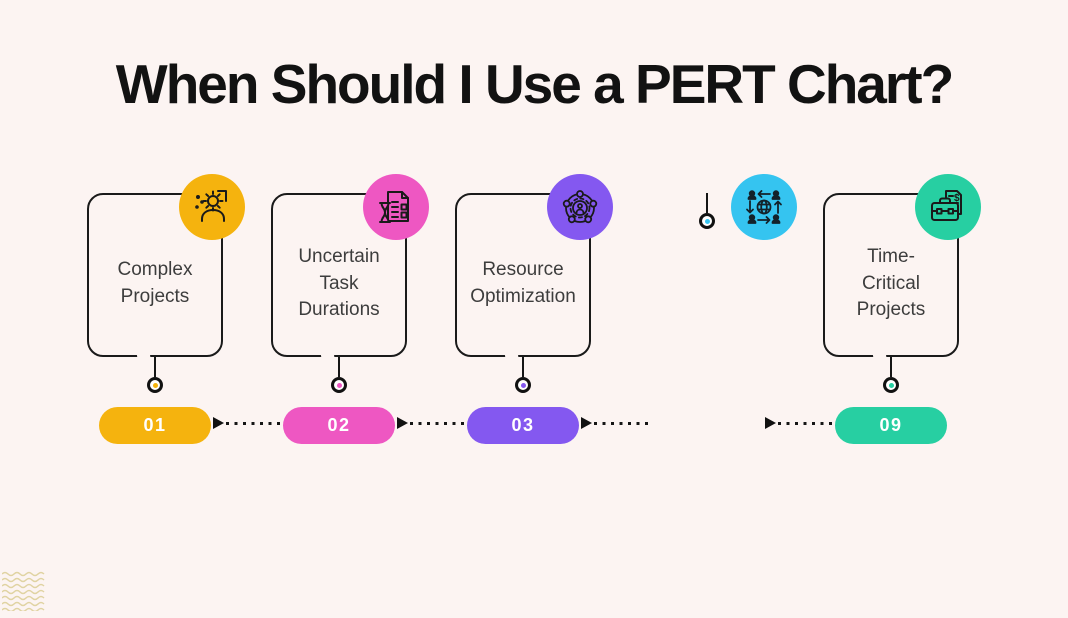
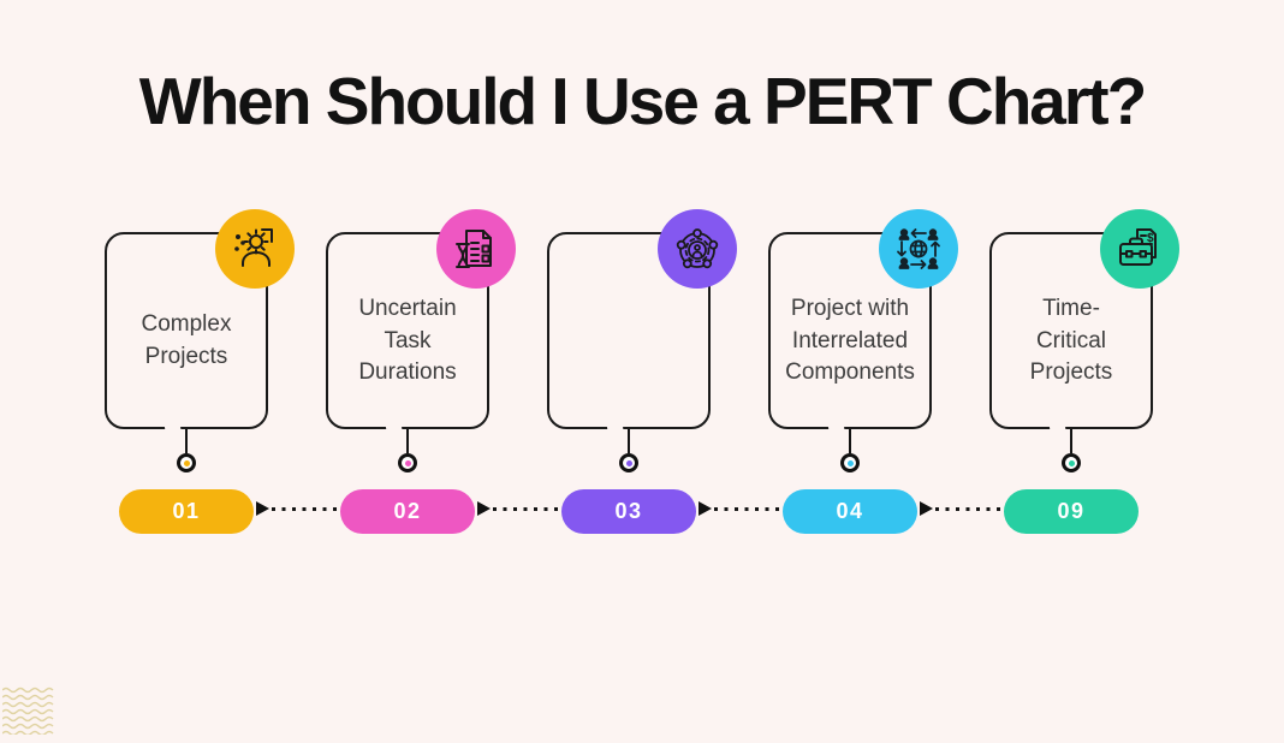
  When Should I Use a PERT Chart?
  Complex
  Projects
  01
  Uncertain
  Task
  Durations
  02
- Resource
- Optimization
  03
+ Project with
+ Interrelated
+ Components
+ 04
  $
  Time-
  Critical
  Projects
  09
